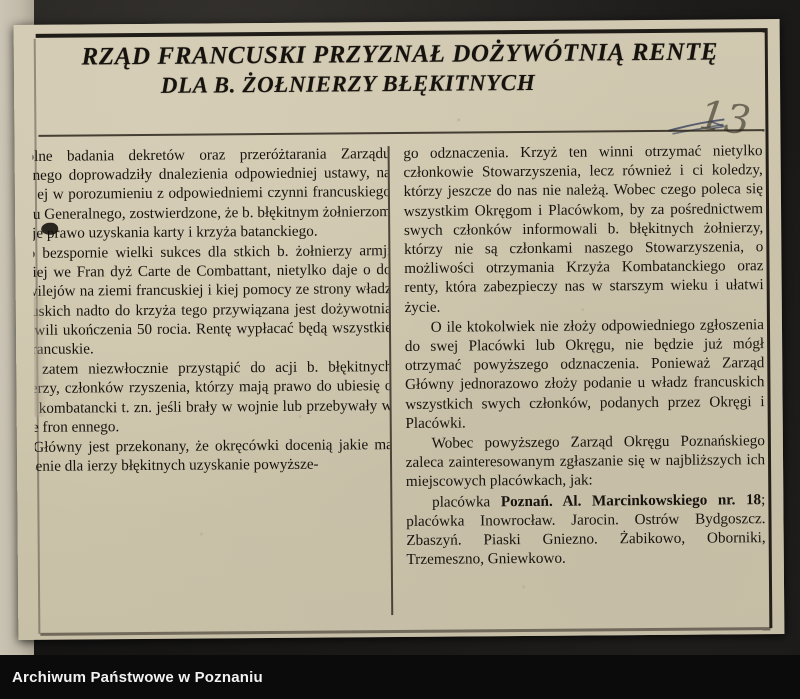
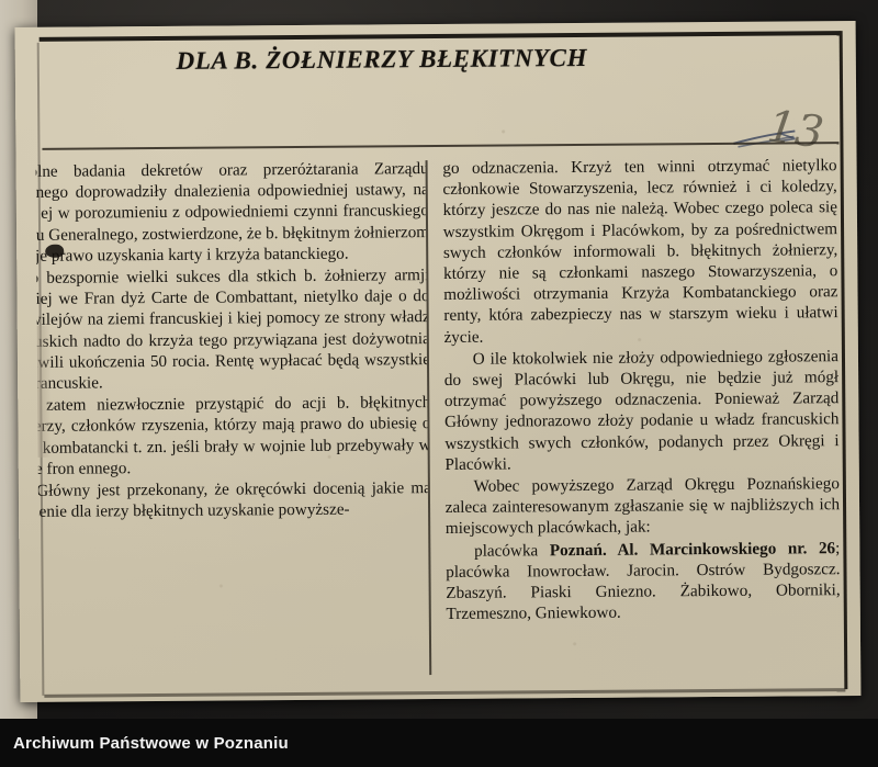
- RZĄD FRANCUSKI PRZYZNAŁ DOŻYWÓTNIĄ RENTĘ
  DLA B. ŻOŁNIERZY BŁĘKITNYCH
  lne badania dekretów oraz przeróż­tarania Zarządu nego doprowadziły dnalezienia odpowiedniej ustawy, na ej w porozumieniu z odpowiedniemi czyn­ni francuskiego u Generalnego, zo­stwierdzone, że b. błękitnym żołnierzom je prawo uzyskania karty i krzyża batanckiego.
  bezspornie wielki sukces dla stkich b. żołnierzy armj iej we Fran dyż Carte de Combattant, nietylko daje o do ilejów na ziemi francuskiej i kiej pomocy ze strony władz kich nadto do krzyża tego przywiązana jest dożywotnia ili ukończenia 50 ro­cia. Rentę wypłacać będą wszystkie ncuskie.
  atem niezwłocznie przystąpić do acji b. błękitnych y, członków rzyszenia, którzy mają prawo do ubie­się o ombatancki t. zn. jeśli brały w wojnie lub przebywały w e fron ennego.
  Główny jest przekonany, że okrę­cówki docenią jakie ma enie dla ierzy błękitnych uzyskanie powyższe-
  go odznaczenia. Krzyż ten winni otrzymać nie­tylko członkowie Stowarzyszenia, lecz rów­nież i ci koledzy, którzy jeszcze do nas nie nale­żą. Wobec czego poleca się wszystkim Okrę­gom i Placówkom, by za pośrednictwem swych członków informowali b. błękitnych żoł­nierzy, którzy nie są członkami naszego Sto­warzyszenia, o możliwości otrzymania Krzy­ża Kombatanckiego oraz renty, która zabez­pieczy nas w starszym wieku i ułatwi życie.
  O ile ktokolwiek nie złoży odpowiedniego zgłoszenia do swej Placówki lub Okręgu, nie będzie już mógł otrzymać powyższego odzna­czenia. Ponieważ Zarząd Główny jednorazo­wo złoży podanie u władz francuskich wszyst­kich swych członków, podanych przez Okrę­gi i Placówki.
  Wobec powyższego Zarząd Okręgu Po­znańskiego zaleca zainteresowanym zgłasza­nie się w najbliższych ich miejscowych pla­cówkach, jak:
- placówka Poznań. Al. Marcinkowskiego nr. 18; placówka Inowrocław. Jarocin. Ostrów Bydgoszcz. Zbaszyń. Piaski Gniezno. Żabiko­wo, Oborniki, Trzemeszno, Gniewkowo.
+ placówka Poznań. Al. Marcinkowskiego nr. 26; placówka Inowrocław. Jarocin. Ostrów Bydgoszcz. Zbaszyń. Piaski Gniezno. Żabiko­wo, Oborniki, Trzemeszno, Gniewkowo.
  Archiwum Państwowe w Poznaniu
